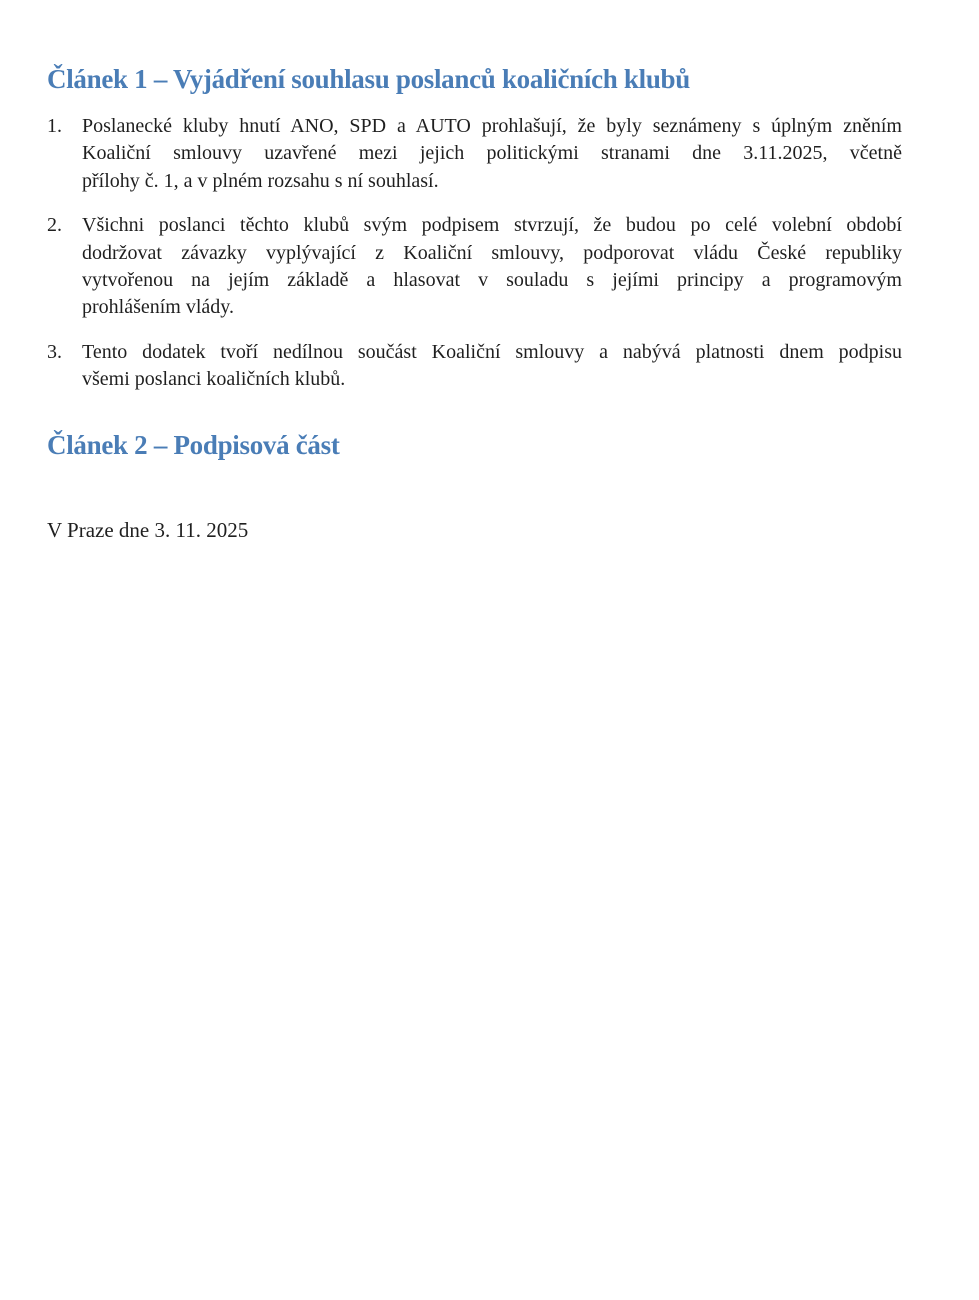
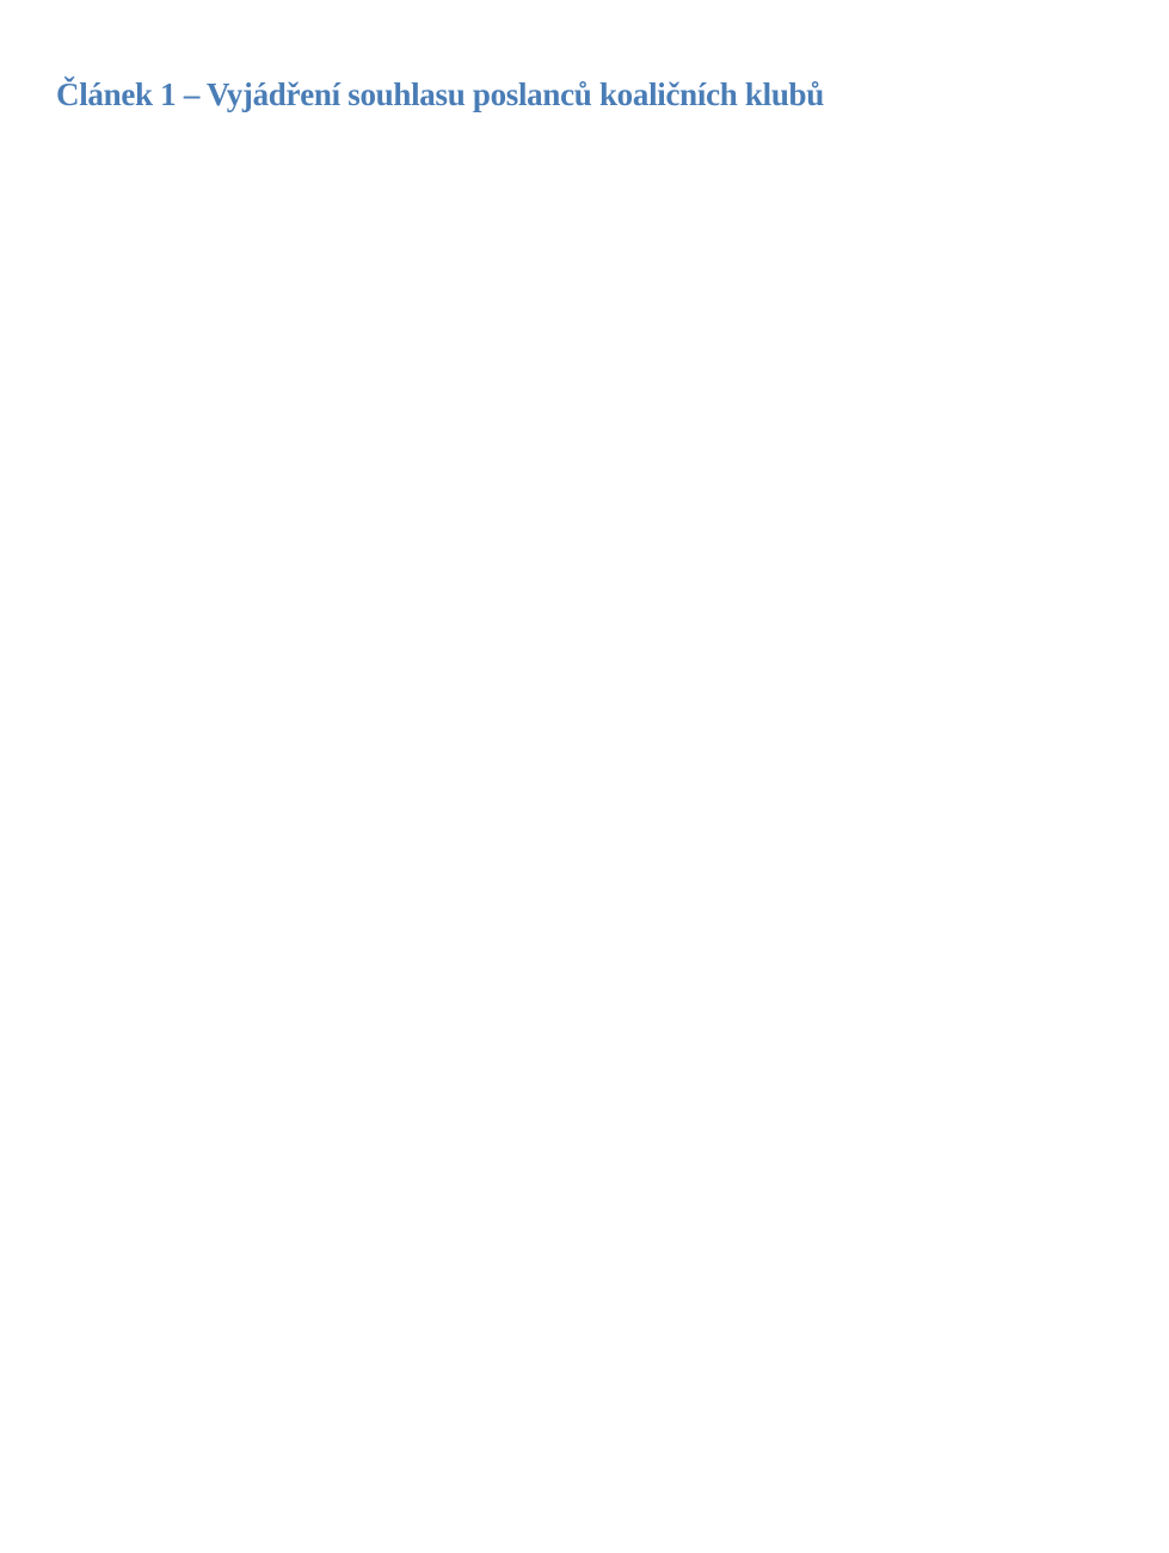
  Článek 1 – Vyjádření souhlasu poslanců koaličních klubů
- 1.
- Poslanecké kluby hnutí ANO, SPD a AUTO prohlašují, že byly seznámeny s úplným zněním
- Koaliční smlouvy uzavřené mezi jejich politickými stranami dne 3.11.2025, včetně
- přílohy č. 1, a v plném rozsahu s ní souhlasí.
- 2.
- Všichni poslanci těchto klubů svým podpisem stvrzují, že budou po celé volební období
- dodržovat závazky vyplývající z Koaliční smlouvy, podporovat vládu České republiky
- vytvořenou na jejím základě a hlasovat v souladu s jejími principy a programovým
- prohlášením vlády.
- 3.
- Tento dodatek tvoří nedílnou součást Koaliční smlouvy a nabývá platnosti dnem podpisu
- všemi poslanci koaličních klubů.
- Článek 2 – Podpisová část
- V Praze dne 3. 11. 2025
